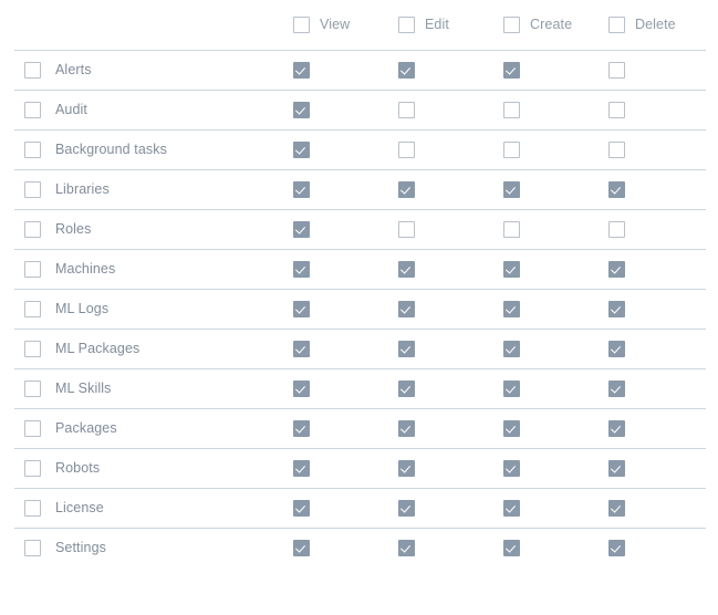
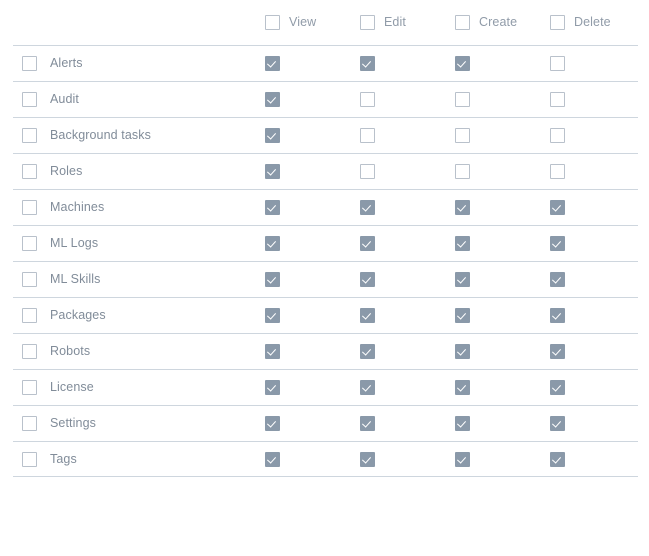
  View
  Edit
  Create
  Delete
  Alerts
  Audit
  Background tasks
- Libraries
  Roles
  Machines
  ML Logs
- ML Packages
  ML Skills
  Packages
  Robots
  License
  Settings
+ Tags
